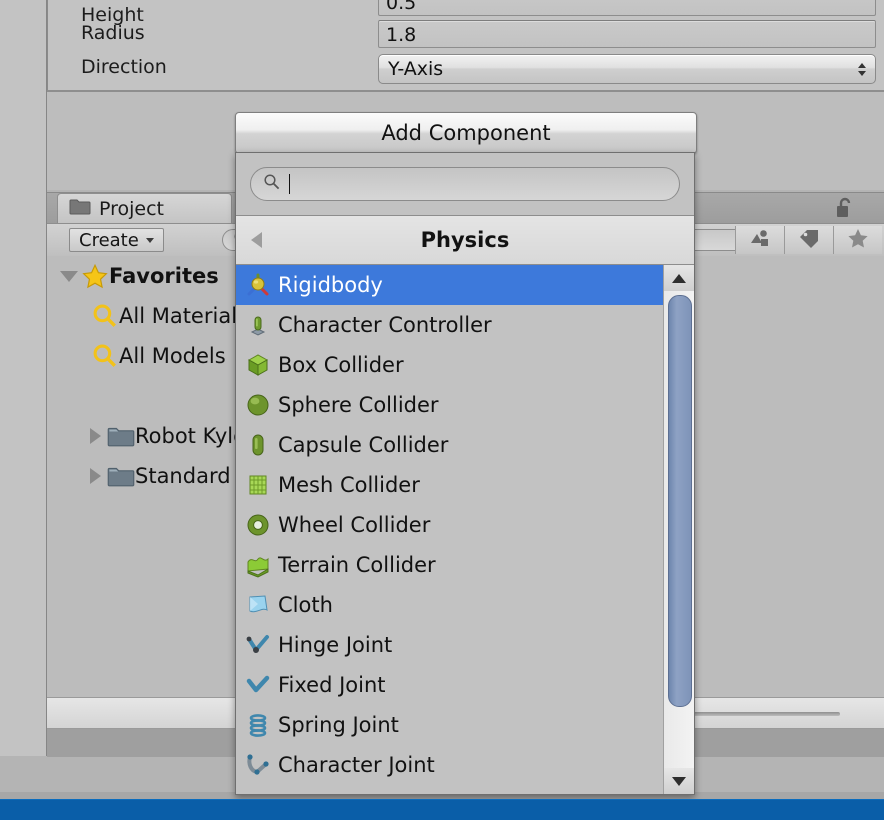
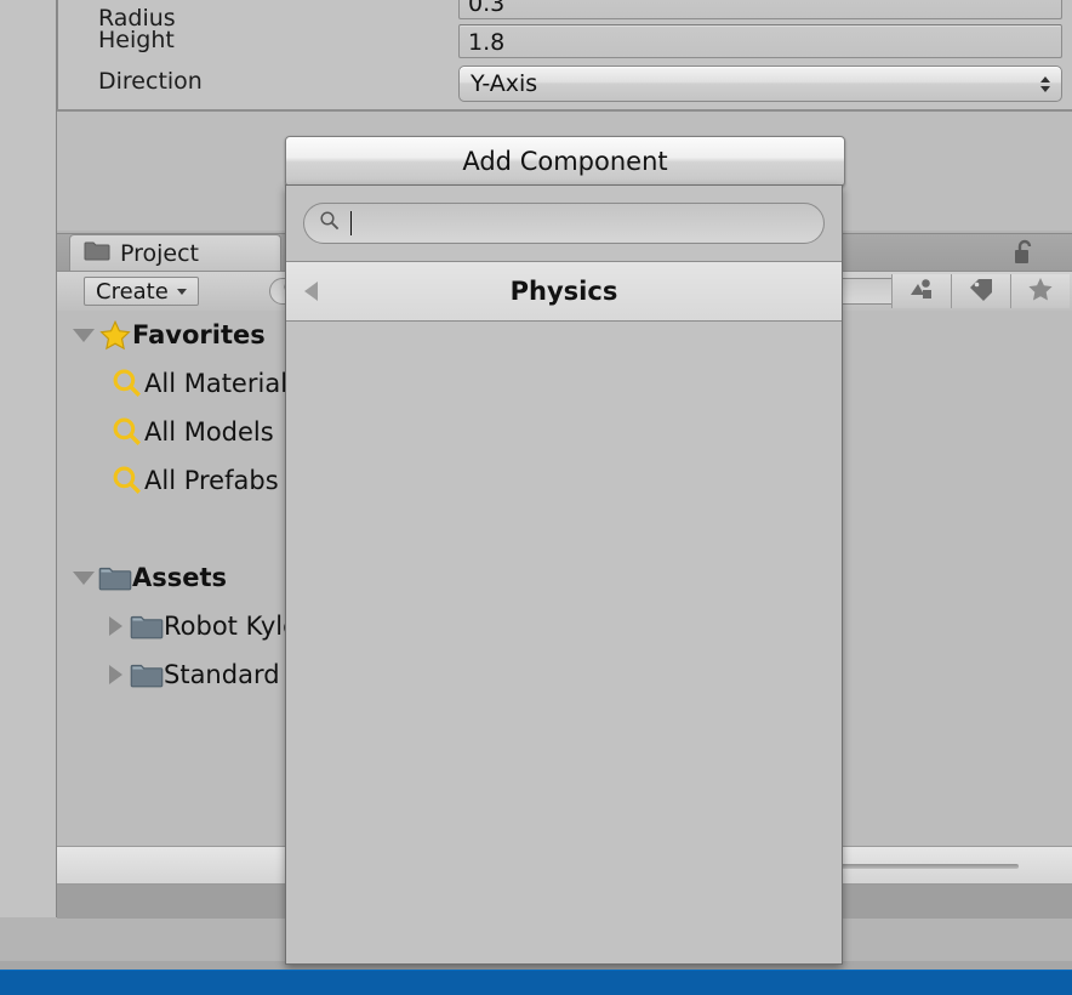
- Height
+ Radius
- 0.5
+ 0.3
- Radius
+ Height
  1.8
  Direction
  Y-Axis
  Project
  Create
  Favorites
  All Materia
  All Models
+ All Prefabs
+ Assets
  Robot Kyl
  Add Component
  Physics
- Rigidbody
- Character Controller
- Box Collider
- Sphere Collider
- Capsule Collider
- Mesh Collider
- Wheel Collider
- Terrain Collider
- Cloth
- Hinge Joint
- Fixed Joint
- Spring Joint
- Character Joint
